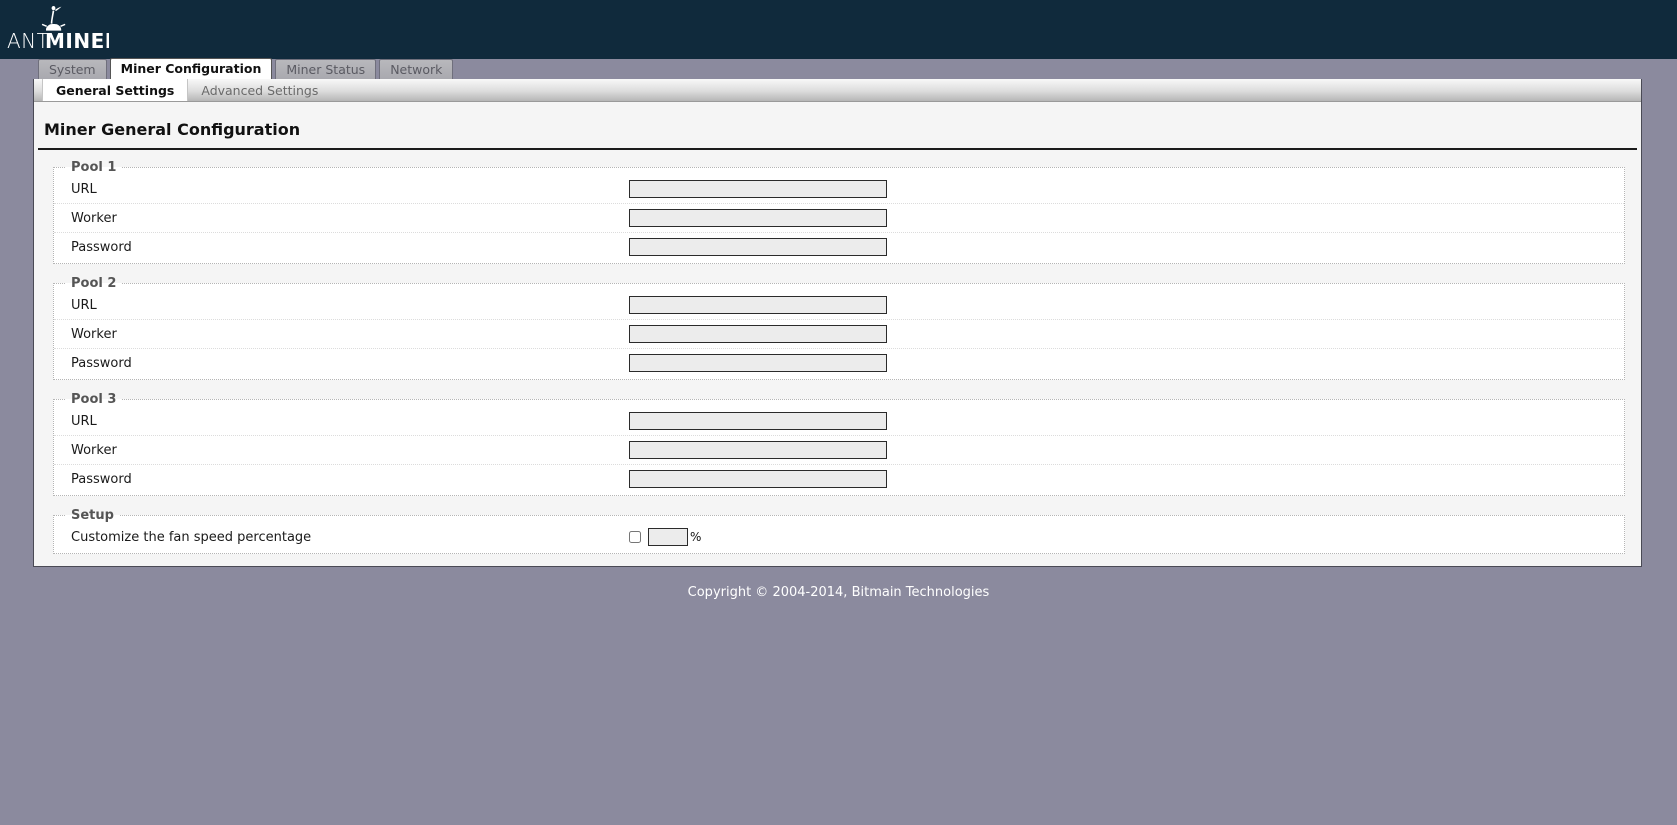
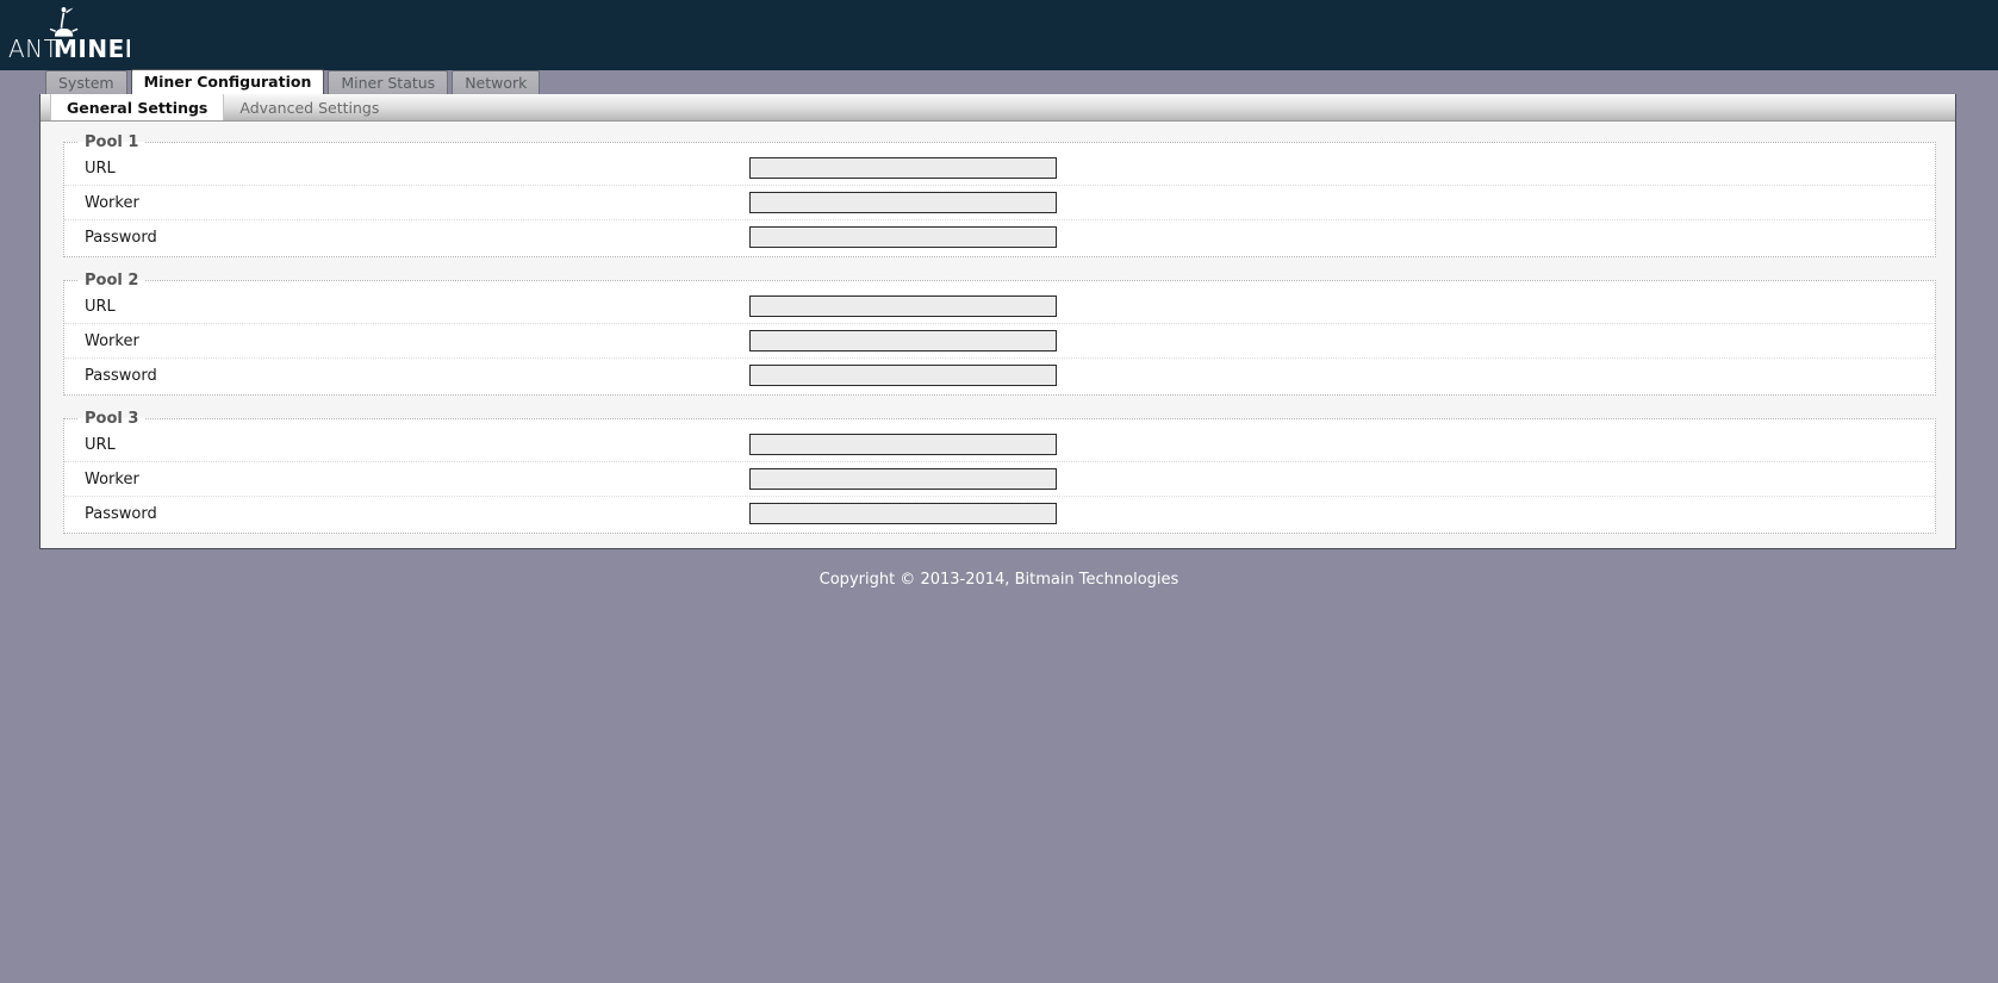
  ANT
  MINE
  System
  Miner Configuration
  Miner Status
  Network
  General Settings
  Advanced Settings
- Miner General Configuration
  Pool 1
  URL
  Worker
  Password
  Pool 2
  URL
  Worker
  Password
  Pool 3
  URL
  Worker
  Password
- Setup
- Customize the fan speed percentage
- %
- Copyright © 2004-2014, Bitmain Technologies
+ Copyright © 2013-2014, Bitmain Technologies
